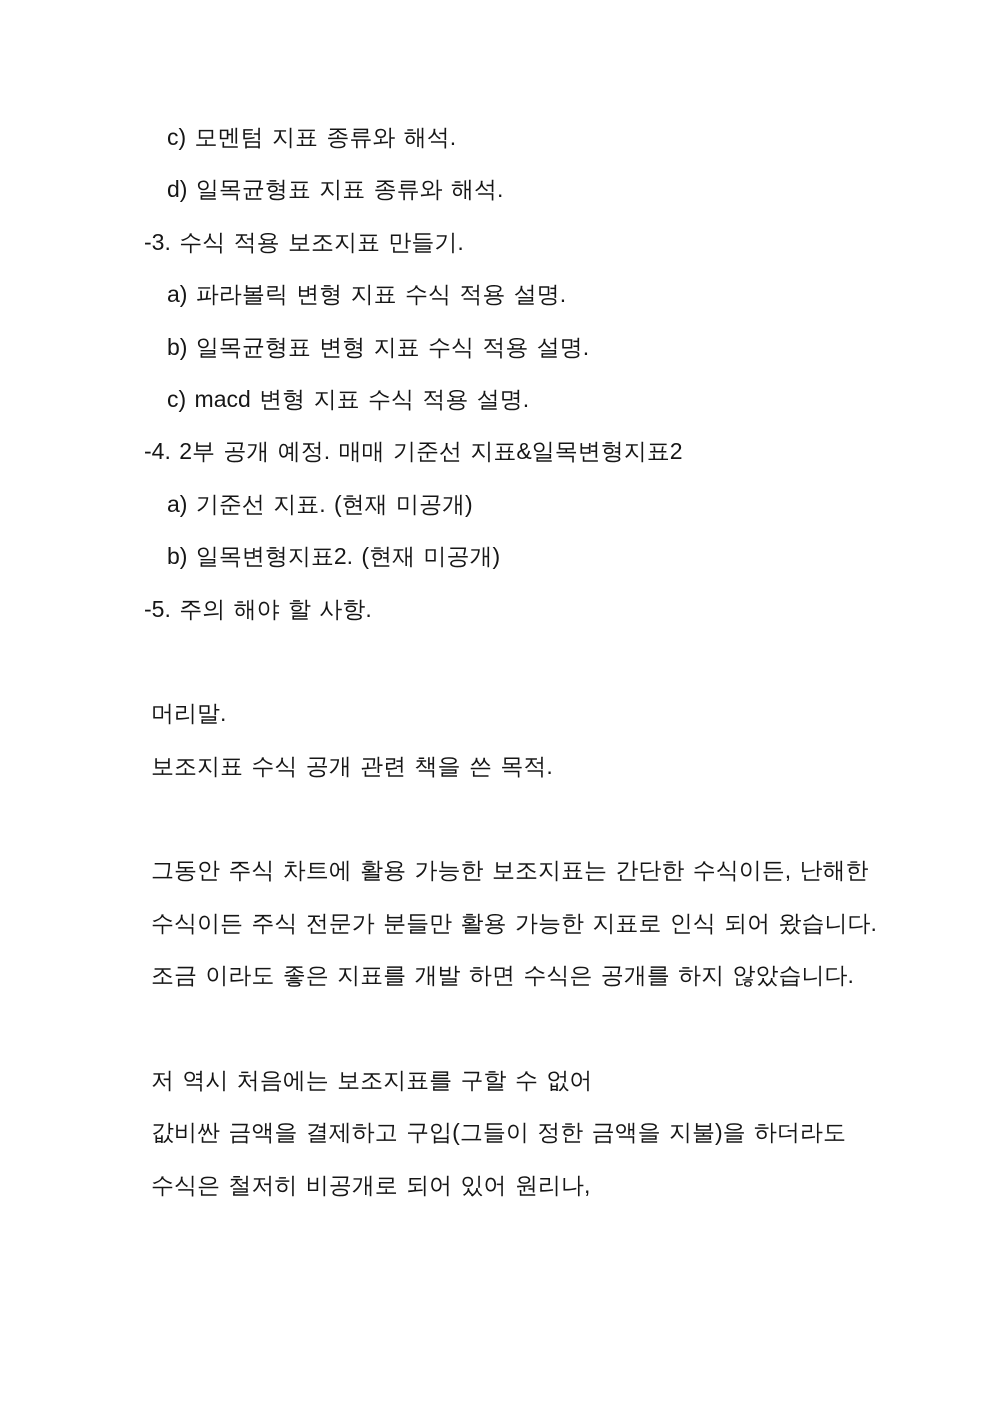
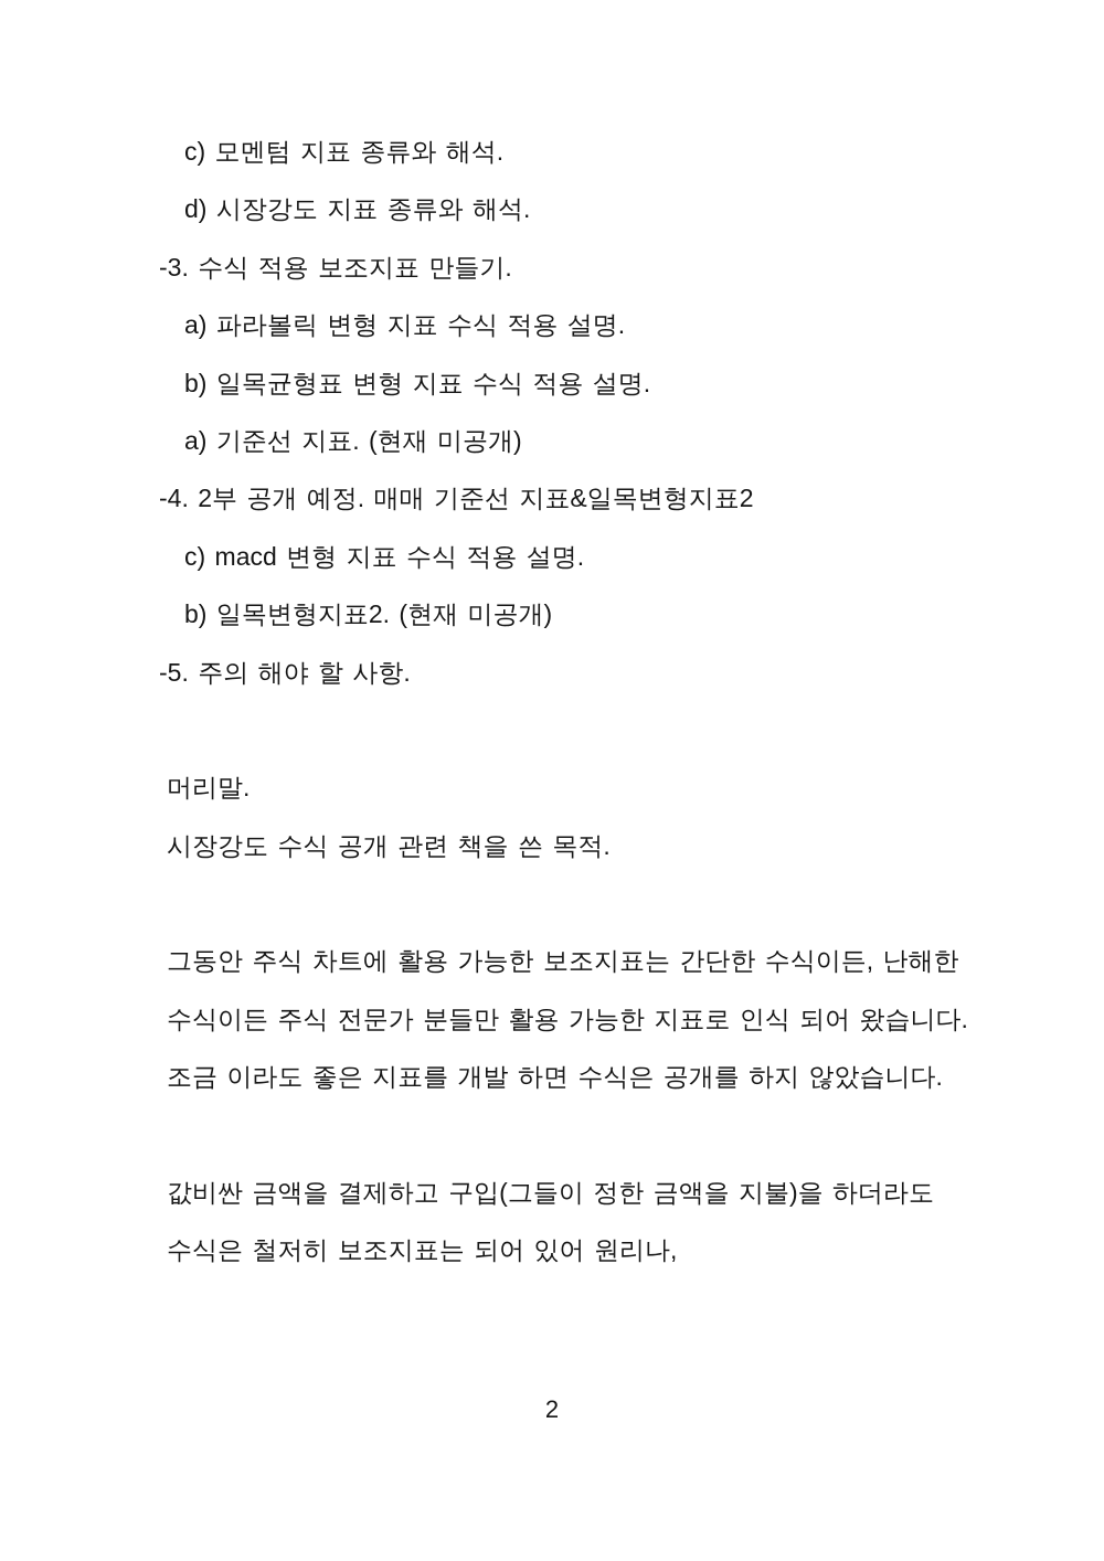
  c) 모멘텀 지표 종류와 해석.
- d) 일목균형표 지표 종류와 해석.
+ d) 시장강도 지표 종류와 해석.
  -3. 수식 적용 보조지표 만들기.
  a) 파라볼릭 변형 지표 수식 적용 설명.
  b) 일목균형표 변형 지표 수식 적용 설명.
- c) macd 변형 지표 수식 적용 설명.
+ a) 기준선 지표. (현재 미공개)
  -4. 2부 공개 예정. 매매 기준선 지표&일목변형지표2
- a) 기준선 지표. (현재 미공개)
+ c) macd 변형 지표 수식 적용 설명.
  b) 일목변형지표2. (현재 미공개)
  -5. 주의 해야 할 사항.
  머리말.
- 보조지표 수식 공개 관련 책을 쓴 목적.
+ 시장강도 수식 공개 관련 책을 쓴 목적.
  그동안 주식 차트에 활용 가능한 보조지표는 간단한 수식이든, 난해한
  수식이든 주식 전문가 분들만 활용 가능한 지표로 인식 되어 왔습니다.
  조금 이라도 좋은 지표를 개발 하면 수식은 공개를 하지 않았습니다.
- 저 역시 처음에는 보조지표를 구할 수 없어
  값비싼 금액을 결제하고 구입(그들이 정한 금액을 지불)을 하더라도
- 수식은 철저히 비공개로 되어 있어 원리나,
+ 수식은 철저히 보조지표는 되어 있어 원리나,
+ 2
